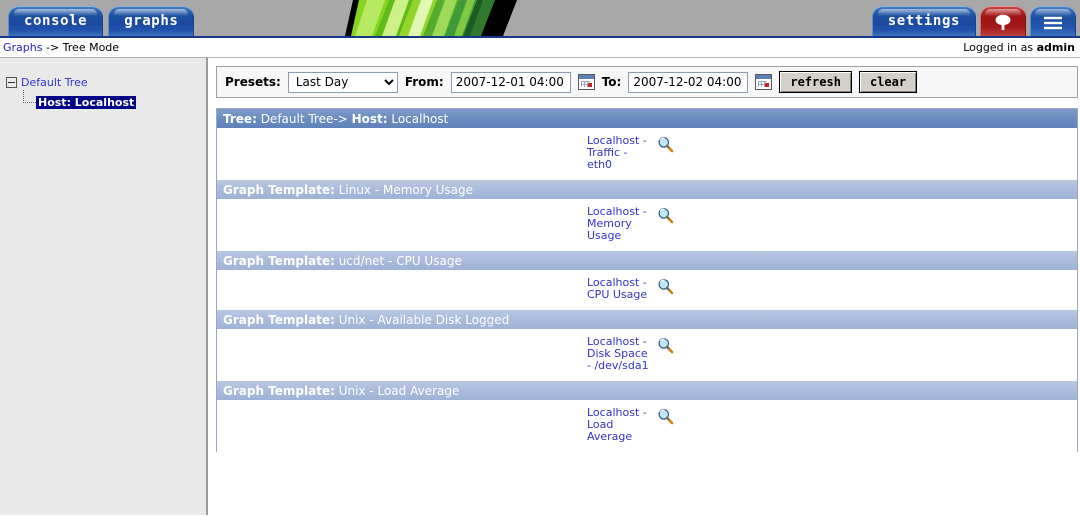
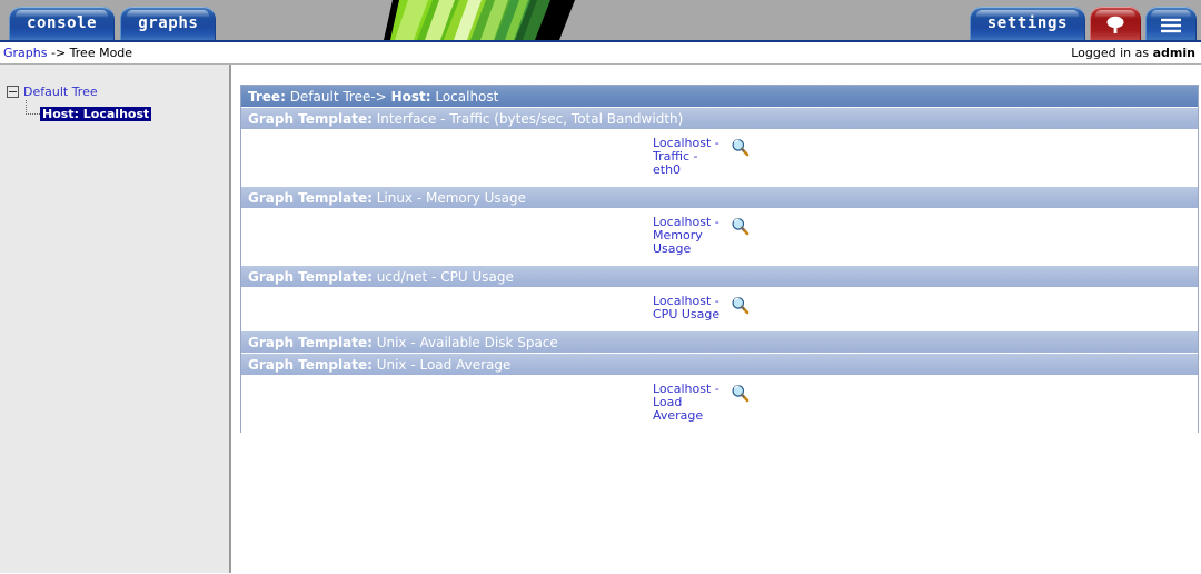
  console
  graphs
  settings
  Graphs -> Tree Mode
  Logged in as admin
  Default Tree
  Host: Localhost
- Presets:
- Last Day
- From:
- 2007-12-01 04:00
- To:
- 2007-12-02 04:00
- refresh
- clear
  Tree: Default Tree-> Host: Localhost
+ Graph Template: Interface - Traffic (bytes/sec, Total Bandwidth)
  Localhost - Traffic - eth0
  Graph Template: Linux - Memory Usage
  Localhost - Memory Usage
  Graph Template: ucd/net - CPU Usage
  Localhost - CPU Usage
- Graph Template: Unix - Available Disk Logged
+ Graph Template: Unix - Available Disk Space
- Localhost - Disk Space - /dev/sda1
  Graph Template: Unix - Load Average
  Localhost - Load Average
